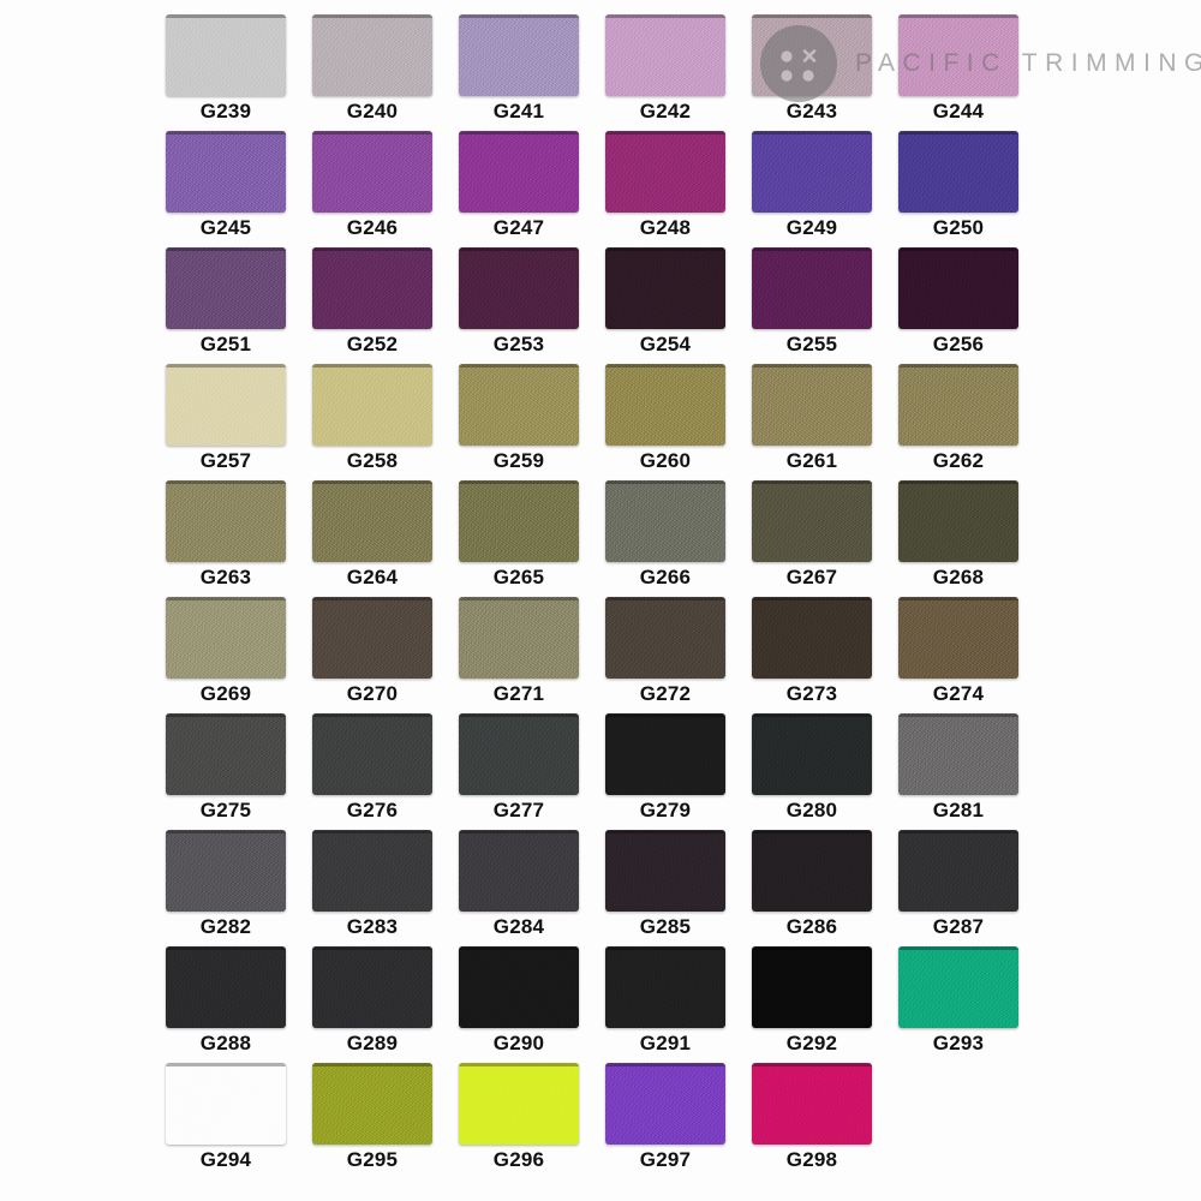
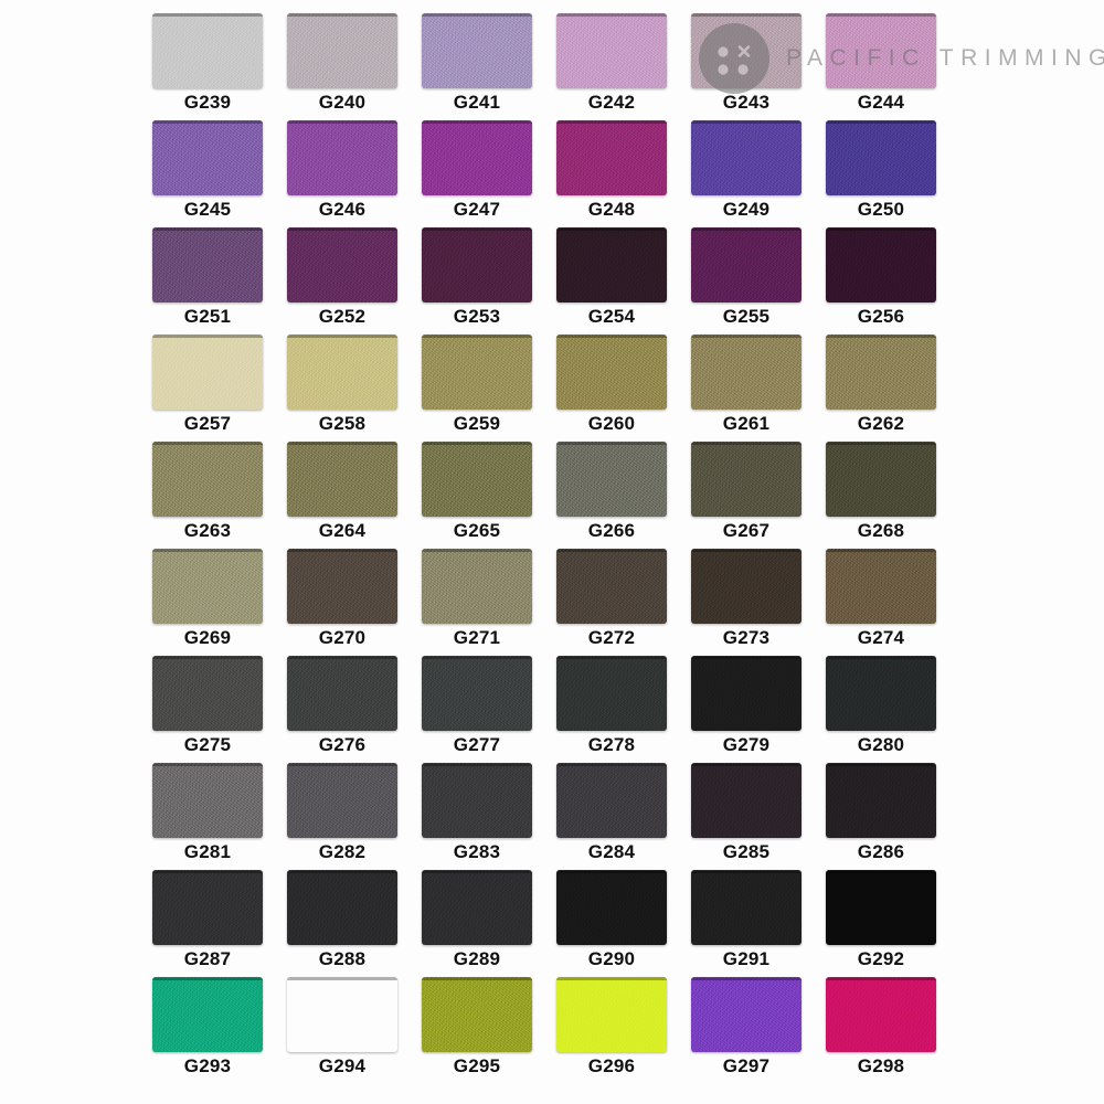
  G239
  G240
  G241
  G242
  G243
  G244
  G245
  G246
  G247
  G248
  G249
  G250
  G251
  G252
  G253
  G254
  G255
  G256
  G257
  G258
  G259
  G260
  G261
  G262
  G263
  G264
  G265
  G266
  G267
  G268
  G269
  G270
  G271
  G272
  G273
  G274
  G275
  G276
  G277
+ G278
  G279
  G280
  G281
  G282
  G283
  G284
  G285
  G286
  G287
  G288
  G289
  G290
  G291
  G292
  G293
  G294
  G295
  G296
  G297
  G298
  PACIFIC TRIMMING
